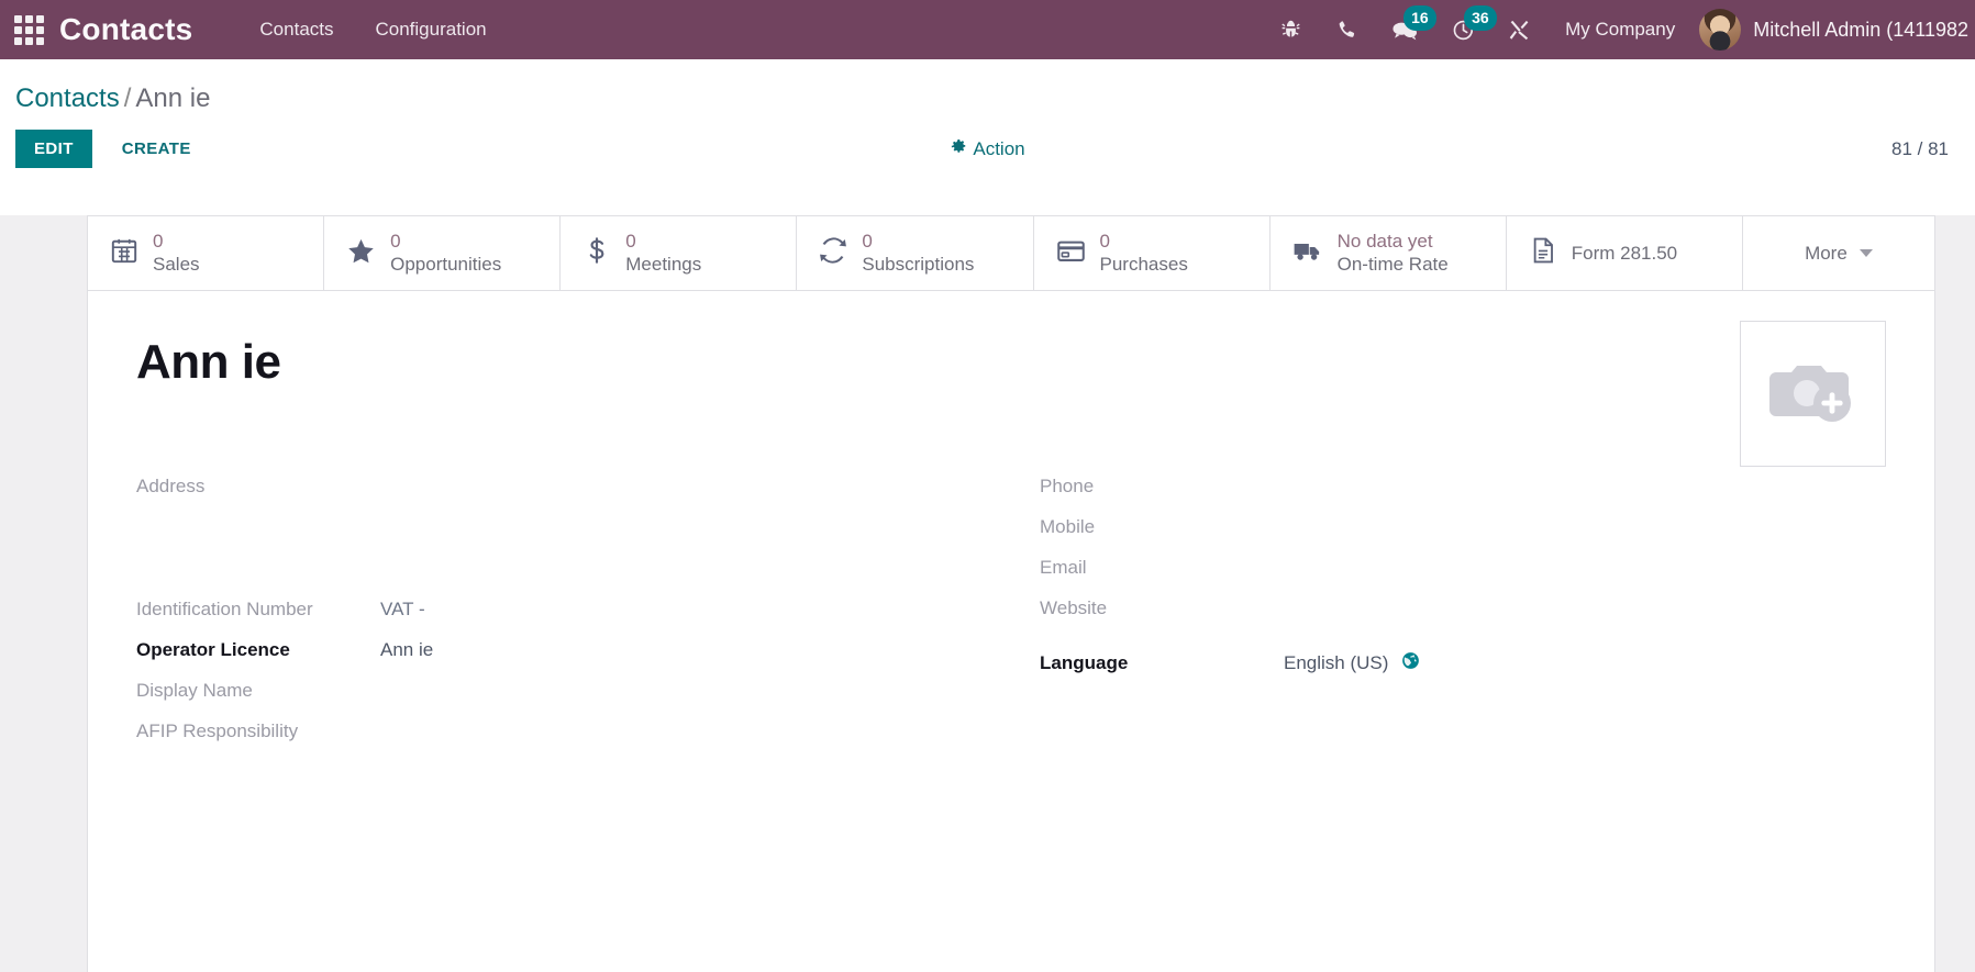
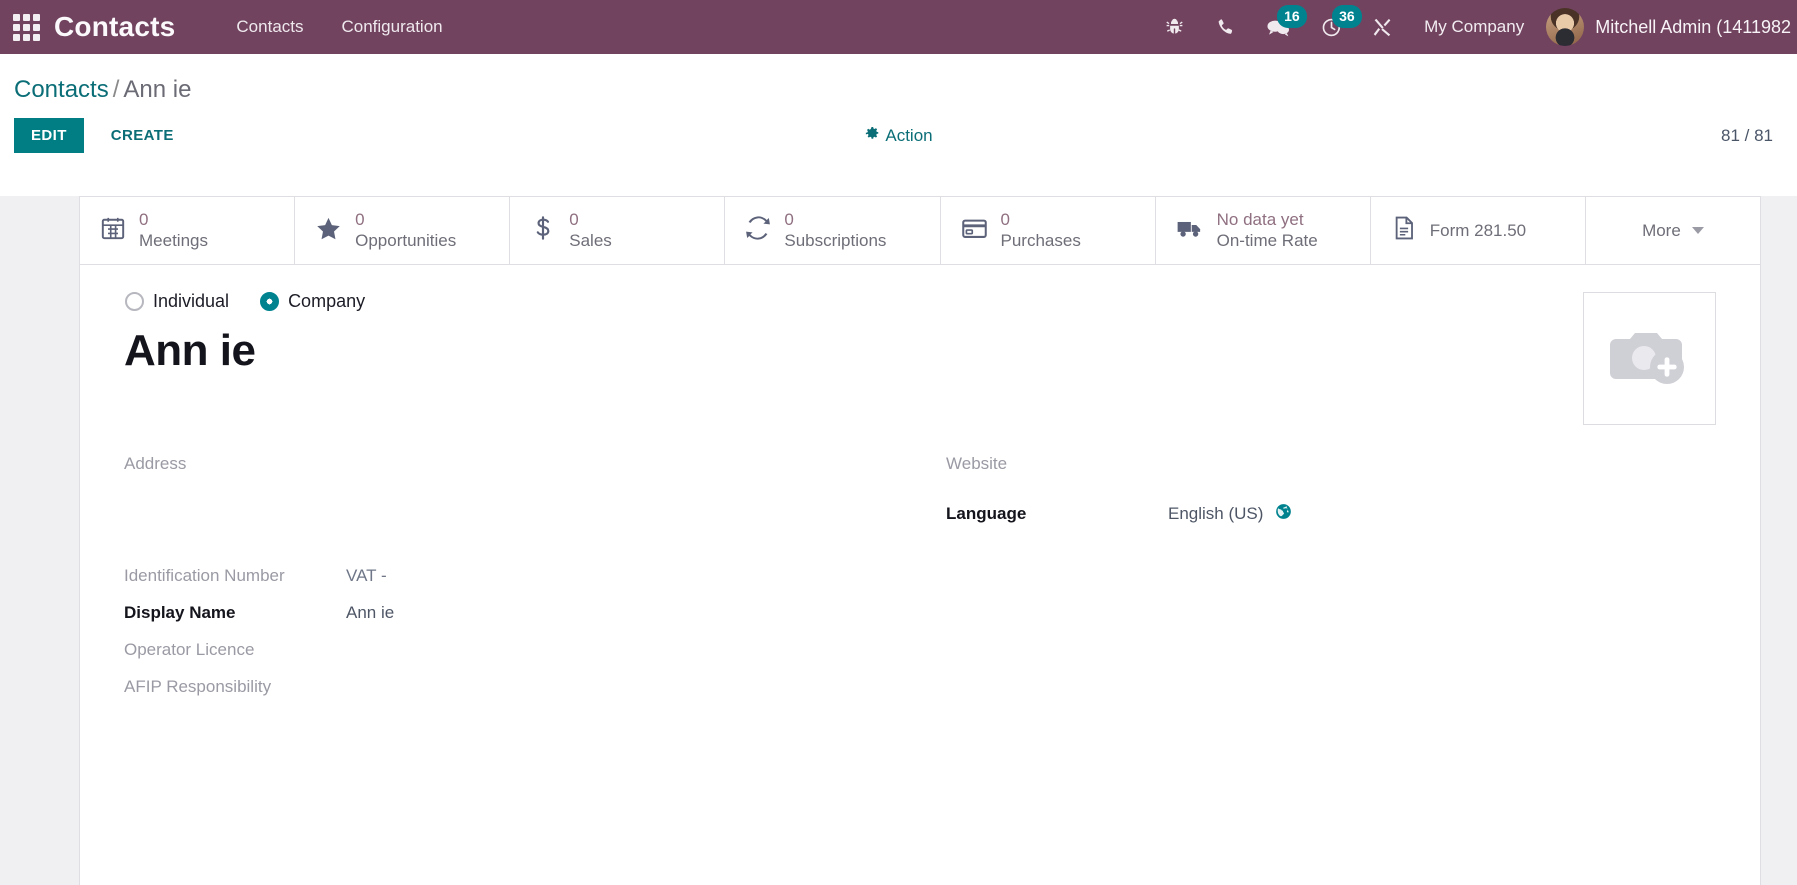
  Contacts
  Contacts
  Configuration
  16
  36
  My Company
  Mitchell Admin (1411982
  Contacts / Ann ie
  EDIT
  CREATE
  Action
  81 / 81
  0
- Sales
+ Meetings
  0
  Opportunities
  0
- Meetings
+ Sales
  0
  Subscriptions
  0
  Purchases
  No data yet
  On-time Rate
  Form 281.50
  More
+ Individual
+ Company
  Ann ie
  Address
  Identification Number
  VAT -
- Operator Licence
+ Display Name
  Ann ie
- Display Name
+ Operator Licence
  AFIP Responsibility
- Phone
- Mobile
- Email
  Website
  Language
  English (US)
